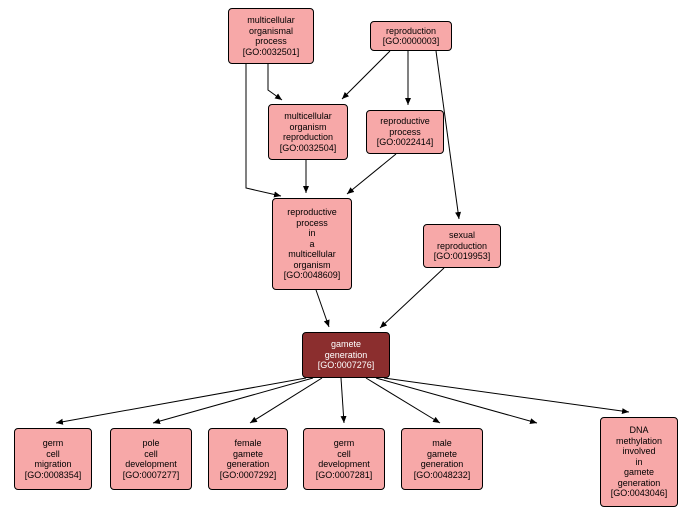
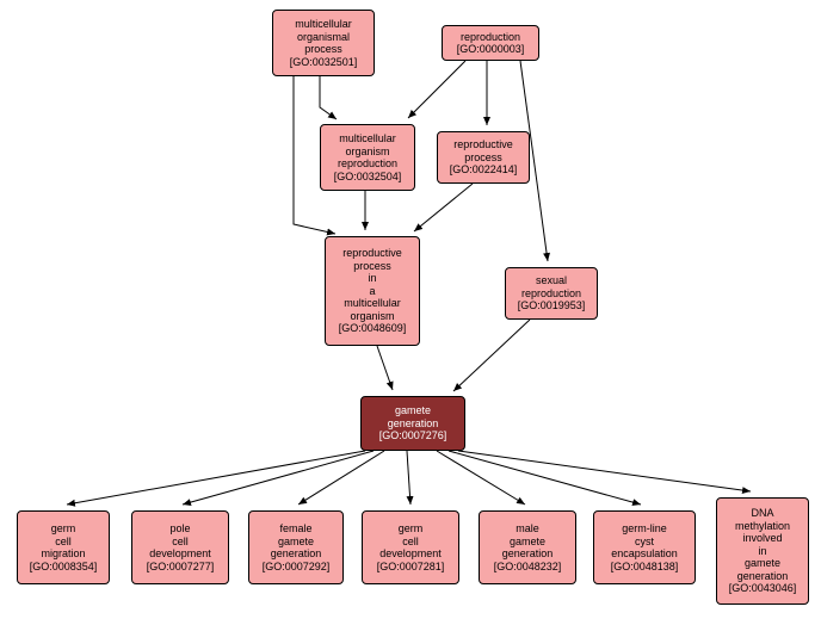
  multicellular
  organismal
  process
  [GO:0032501]
  reproduction
  [GO:0000003]
  multicellular
  organism
  reproduction
  [GO:0032504]
  reproductive
  process
  [GO:0022414]
  reproductive
  process
  in
  a
  multicellular
  organism
  [GO:0048609]
  sexual
  reproduction
  [GO:0019953]
  gamete
  generation
  [GO:0007276]
  germ
  cell
  migration
  [GO:0008354]
  pole
  cell
  development
  [GO:0007277]
  female
  gamete
  generation
  [GO:0007292]
  germ
  cell
  development
  [GO:0007281]
  male
  gamete
  generation
  [GO:0048232]
+ germ-line
+ cyst
+ encapsulation
+ [GO:0048138]
  DNA
  methylation
  involved
  in
  gamete
  generation
  [GO:0043046]
